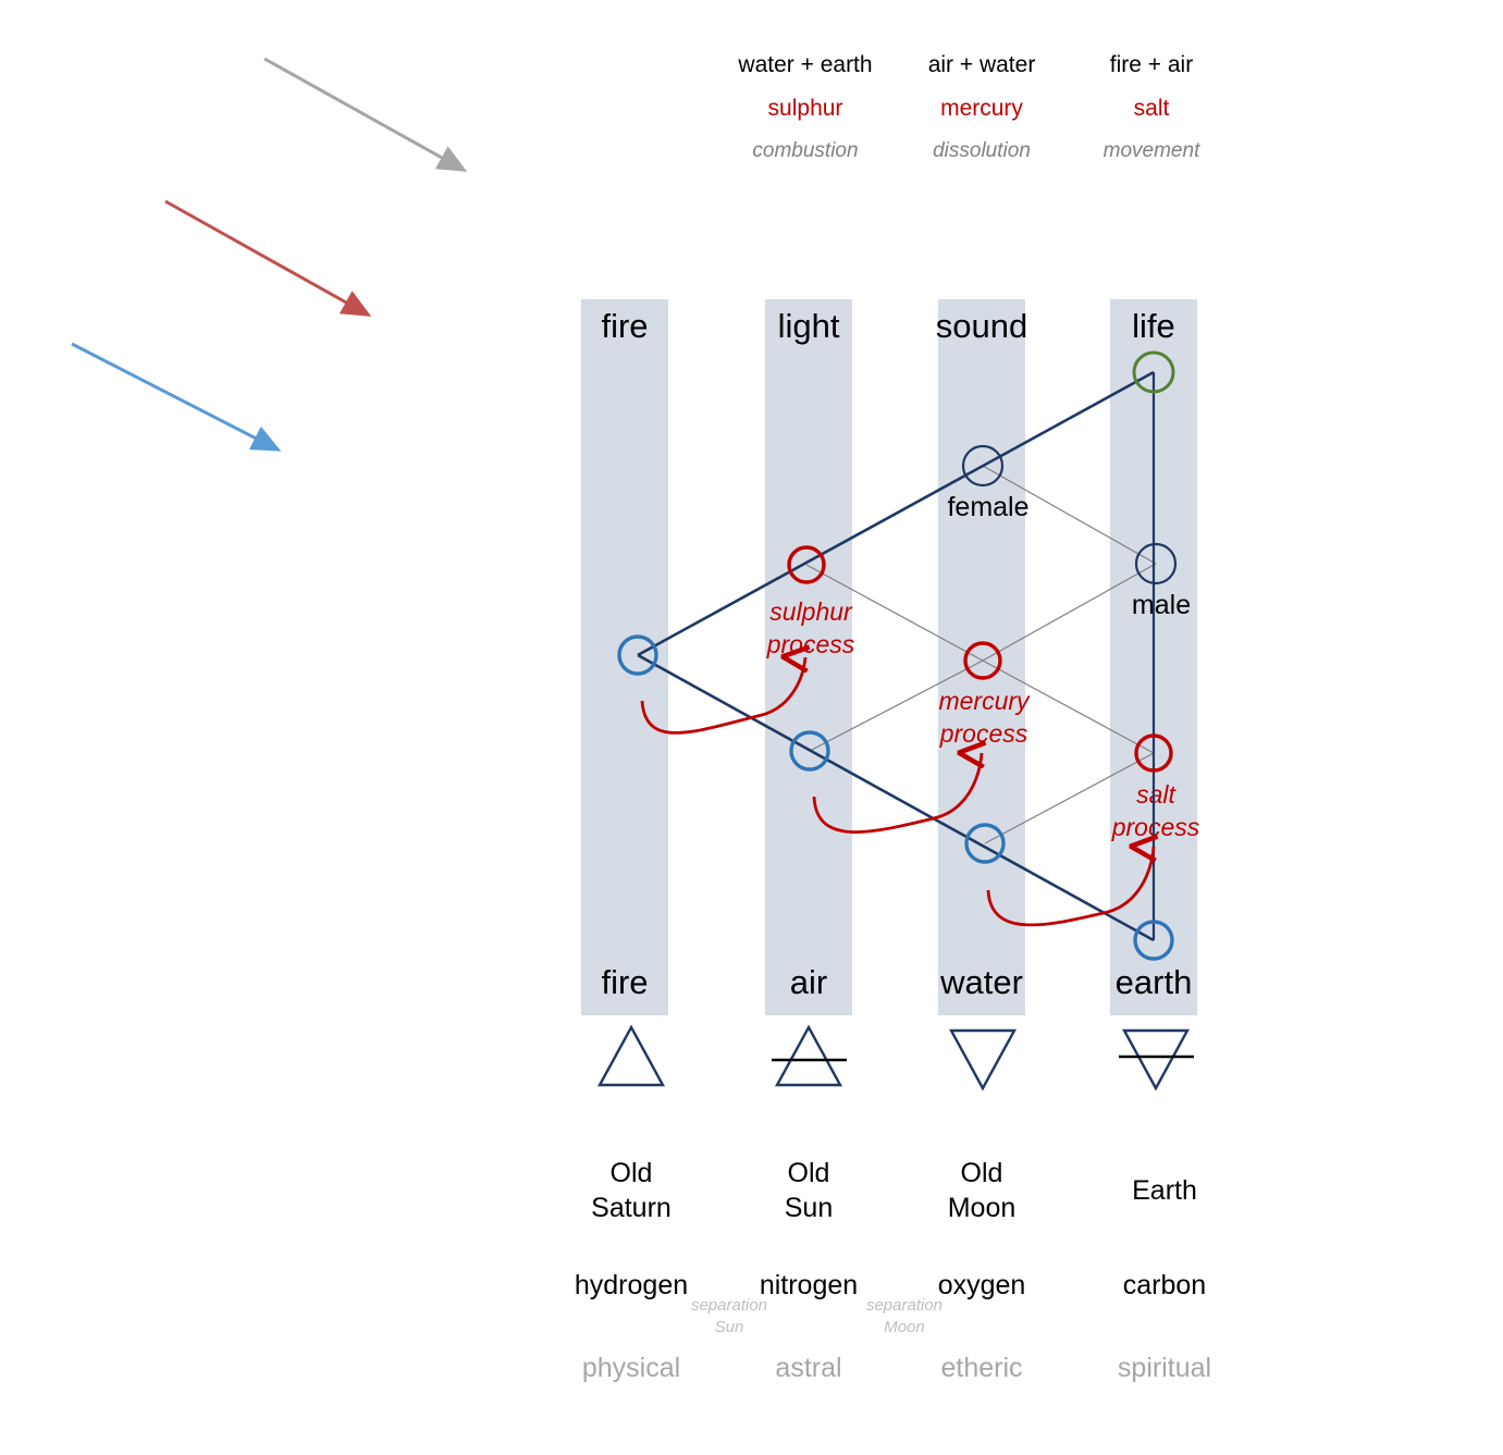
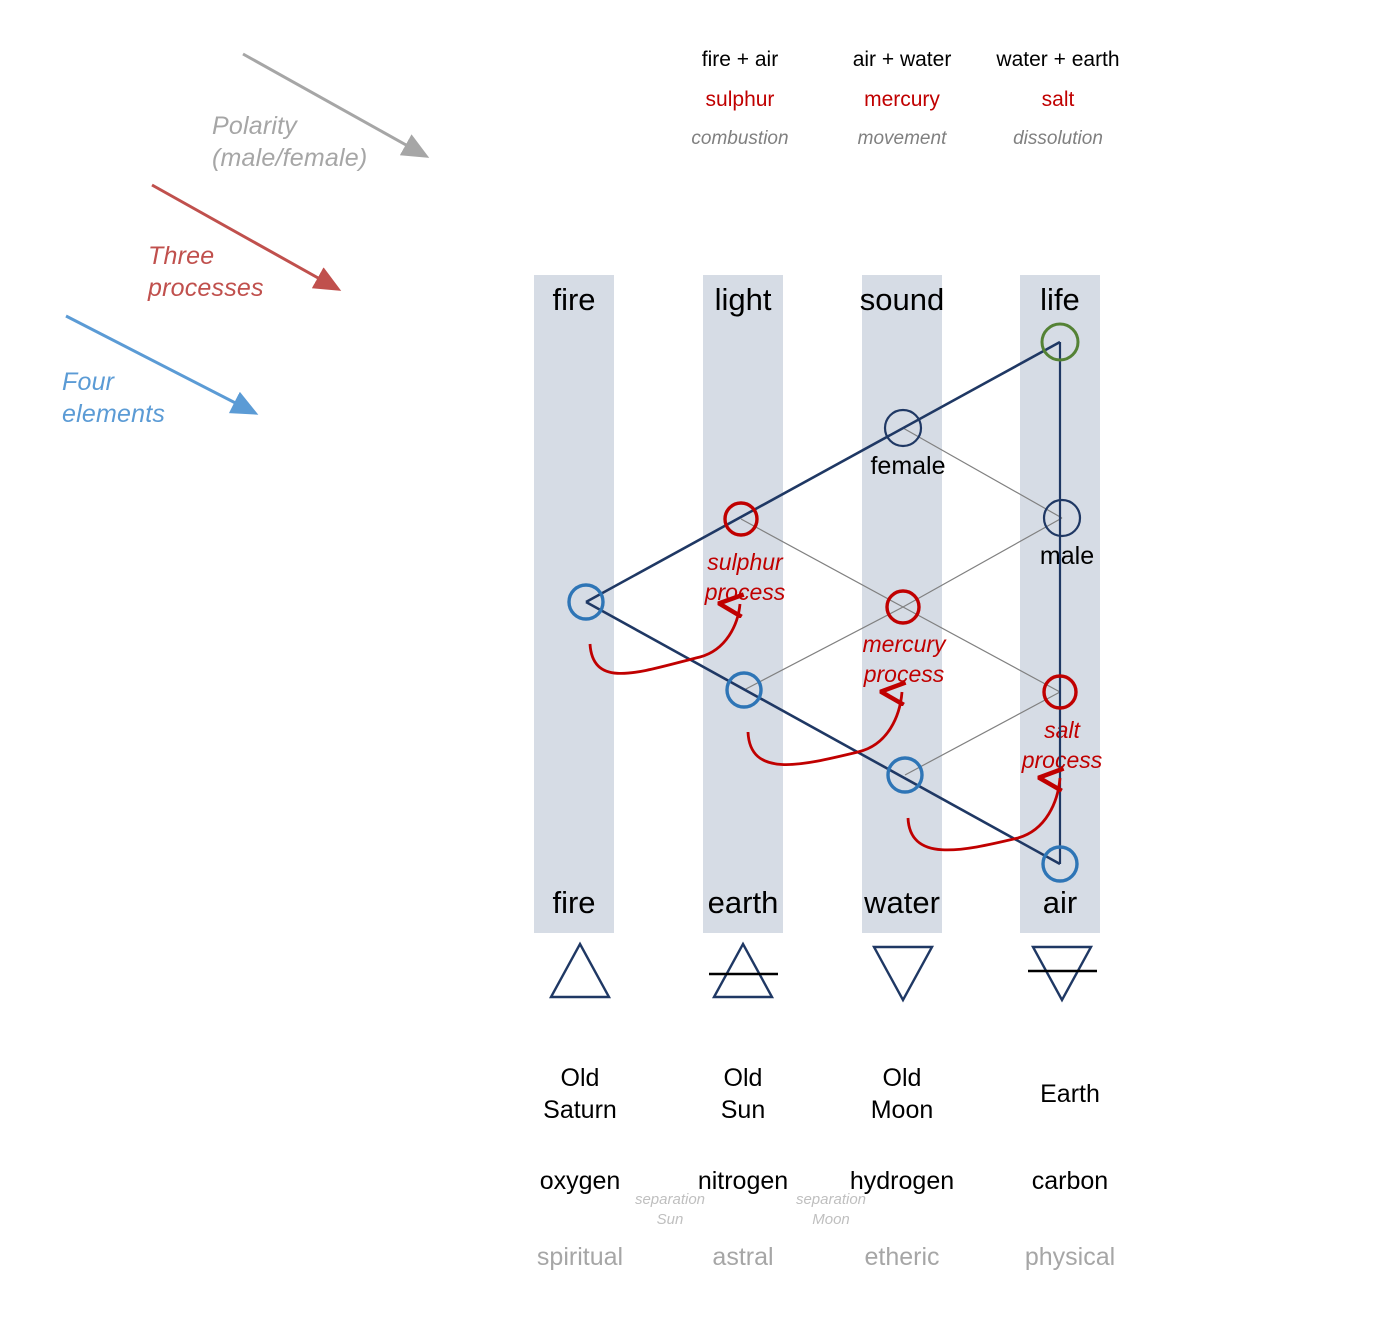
- water + earth
+ fire + air
  sulphur
  combustion
  air + water
  mercury
- dissolution
+ movement
- fire + air
+ water + earth
  salt
- movement
+ dissolution
  fire
  light
  sound
  life
  fire
- air
+ earth
  water
- earth
+ air
  female
  male
  sulphur
  process
  mercury
  process
  salt
  proess
  Old
  Saturn
  Old
  Sun
  Old
  Moon
  Earth
- hydrogen
+ oxygen
  nitrogen
- oxygen
+ hydrogen
  carbon
  separation
  Sun
  separation
  Moon
- physical
+ spiritual
  astral
  etheric
- spiritual
+ physical
+ Polarity
+ (male/female)
+ Three
+ processes
+ Four
+ elements
